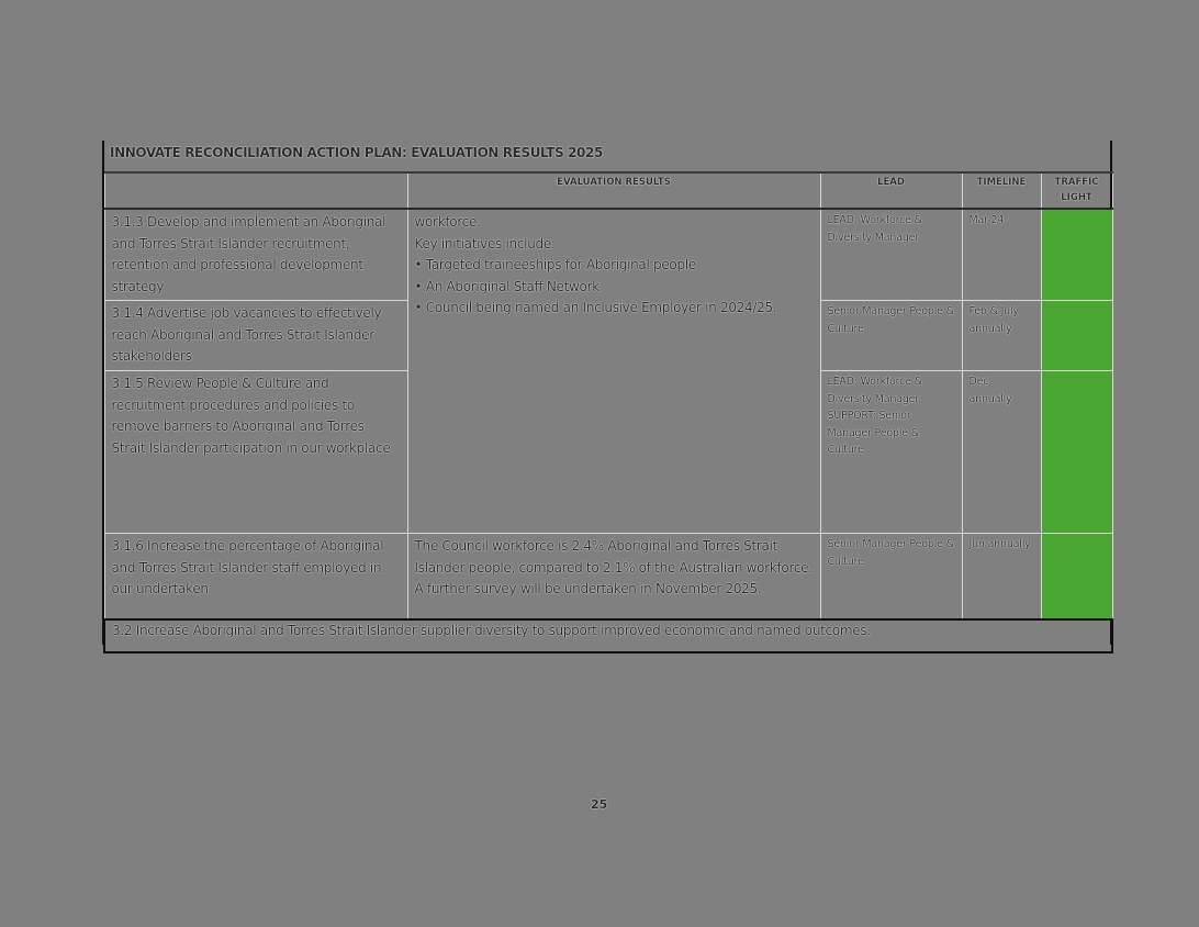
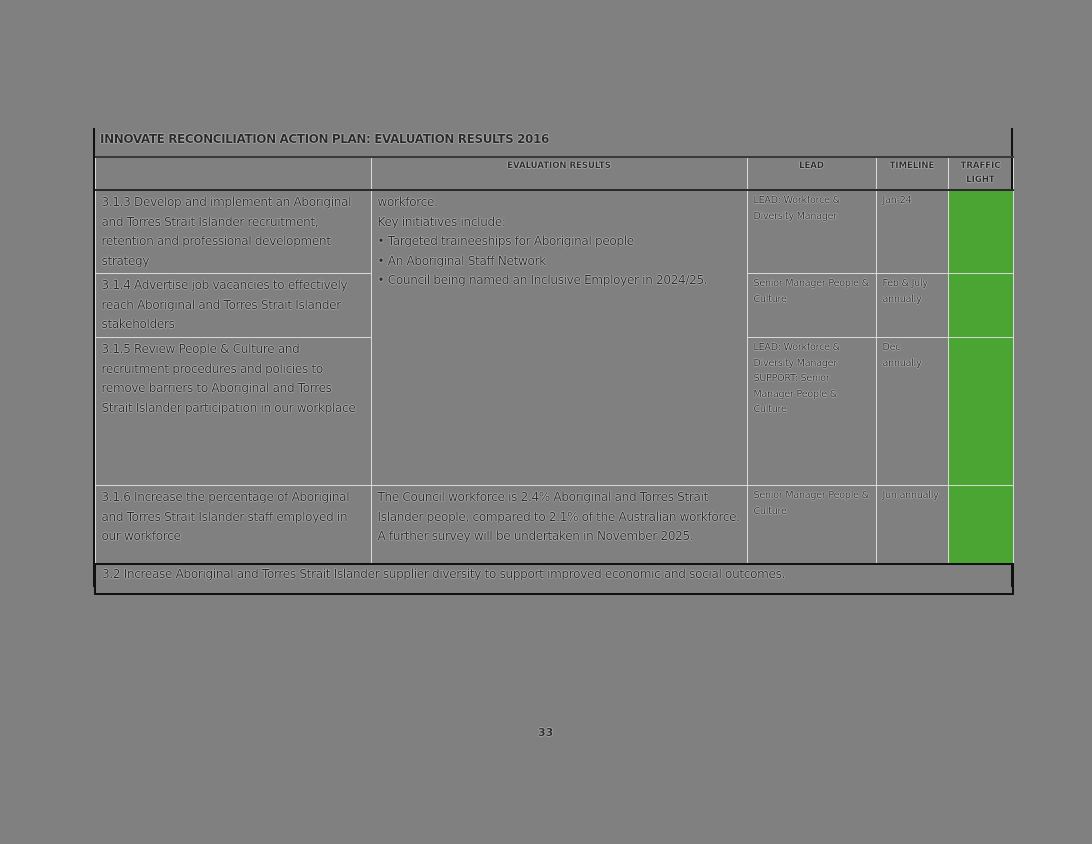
- INNOVATE RECONCILIATION ACTION PLAN: EVALUATION RESULTS 2025
+ INNOVATE RECONCILIATION ACTION PLAN: EVALUATION RESULTS 2016
  	EVALUATION RESULTS	LEAD	TIMELINE	TRAFFIC LIGHT
- 3.1.3 Develop and implement an Aboriginal and Torres Strait Islander recruitment, retention and professional development strategy	workforce. Key initiatives include: • Targeted traineeships for Aboriginal people • An Aboriginal Staff Network • Council being named an Inclusive Employer in 2024/25.	LEAD: Workforce & Diversity Manager	Mar-24
+ 3.1.3 Develop and implement an Aboriginal and Torres Strait Islander recruitment, retention and professional development strategy	workforce. Key initiatives include: • Targeted traineeships for Aboriginal people • An Aboriginal Staff Network • Council being named an Inclusive Employer in 2024/25.	LEAD: Workforce & Diversity Manager	Jan-24
  3.1.4 Advertise job vacancies to effectively reach Aboriginal and Torres Strait Islander stakeholders	Senior Manager People & Culture	Feb & July annually
  3.1.5 Review People & Culture and recruitment procedures and policies to remove barriers to Aboriginal and Torres Strait Islander participation in our workplace	LEAD: Workforce & Diversity Manager SUPPORT: Senior Manager People & Culture	Dec annually
- 3.1.6 Increase the percentage of Aboriginal and Torres Strait Islander staff employed in our undertaken	The Council workforce is 2.4% Aboriginal and Torres Strait Islander people, compared to 2.1% of the Australian workforce. A further survey will be undertaken in November 2025.	Senior Manager People & Culture	Jun annually
+ 3.1.6 Increase the percentage of Aboriginal and Torres Strait Islander staff employed in our workforce	The Council workforce is 2.4% Aboriginal and Torres Strait Islander people, compared to 2.1% of the Australian workforce. A further survey will be undertaken in November 2025.	Senior Manager People & Culture	Jun annually
- 3.2 Increase Aboriginal and Torres Strait Islander supplier diversity to support improved economic and named outcomes.
+ 3.2 Increase Aboriginal and Torres Strait Islander supplier diversity to support improved economic and social outcomes.
- 25
+ 33
